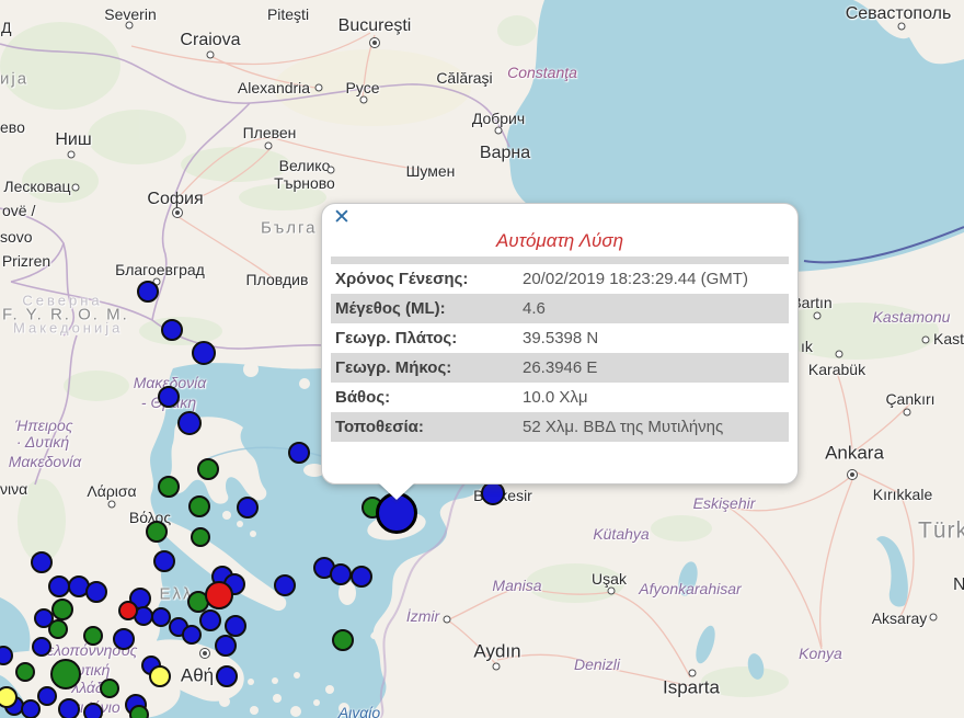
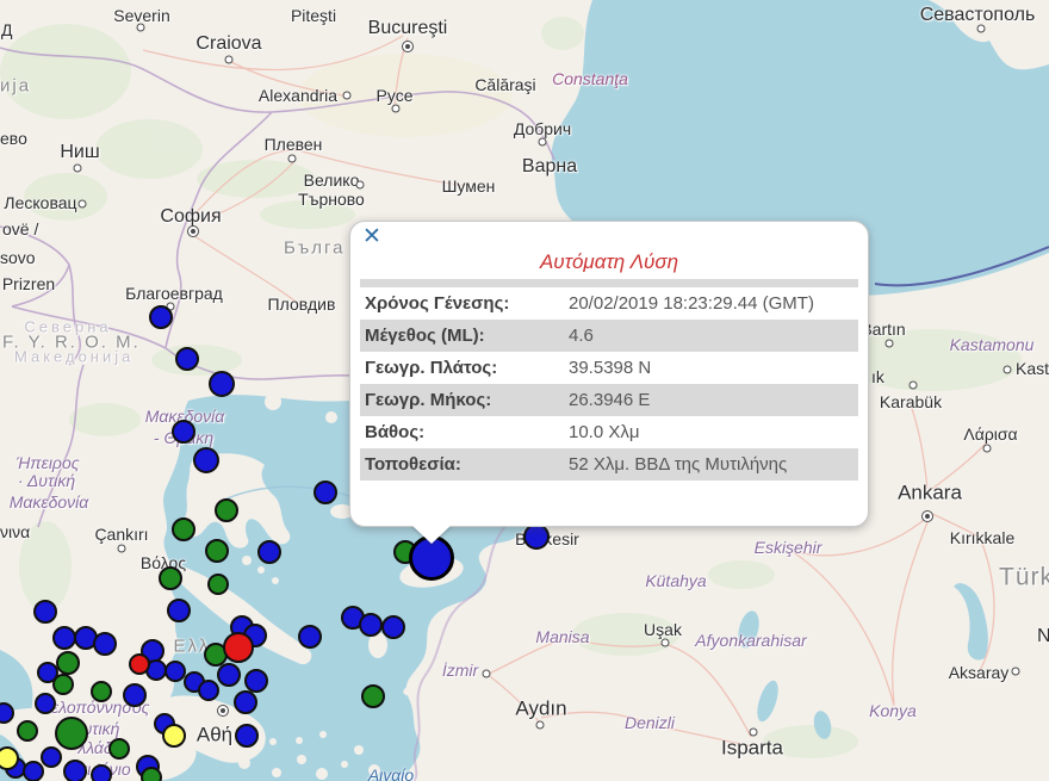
  Д
  Severin
  Craiova
  Piteşti
  Bucureşti
  Alexandria
  Русе
  Călăraşi
  Севастополь
  Constanţa
  Добрич
  Варна
  Шумен
  Плевен
  Велико
  Търново
  Ниш
  ија
  ево
  Лесковац
  ovë /
  sovo
  Prizren
  София
  Бълга
  Благоевград
  Пловдив
  Северна
  F. Y. R. O. M.
  Македонија
  Μακεδονία
  Ήπειρος
  · Δυτική
  Μακεδονία
  νινα
- Λάρισα
+ Çankırı
  Βόλος
  Ελλ
  λοπόννησος
  τική
  λλά
  Αθή
  Αιγαίο
  Kütahya
  Manisa
  Uşak
  Afyonkarahisar
  İzmir
  Aydın
  Denizli
  Eskişehir
  Ankara
  Kırıkkale
- Çankırı
+ Λάρισα
  Karabük
  Kastamonu
  artın
  ık
  N
  Aksaray
  Konya
  Isparta
  ✕
  Αυτόματη Λύση
  Χρόνος Γένεσης:	20/02/2019 18:23:29.44 (GMT)
  Μέγεθος (ML):	4.6
  Γεωγρ. Πλάτος:	39.5398 N
  Γεωγρ. Μήκος:	26.3946 E
  Βάθος:	10.0 Χλμ
  Τοποθεσία:	52 Χλμ. ΒΒΔ της Μυτιλήνης
